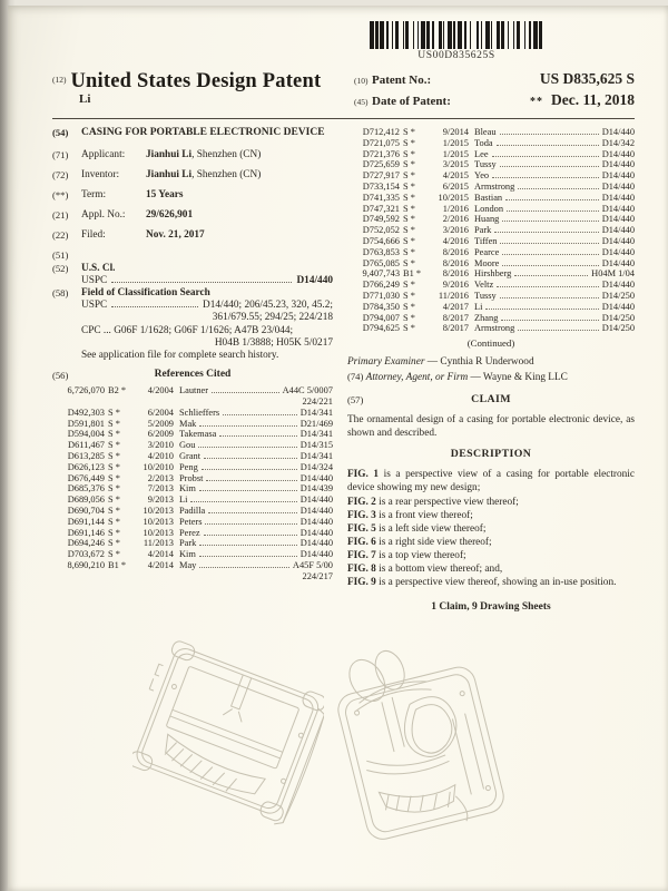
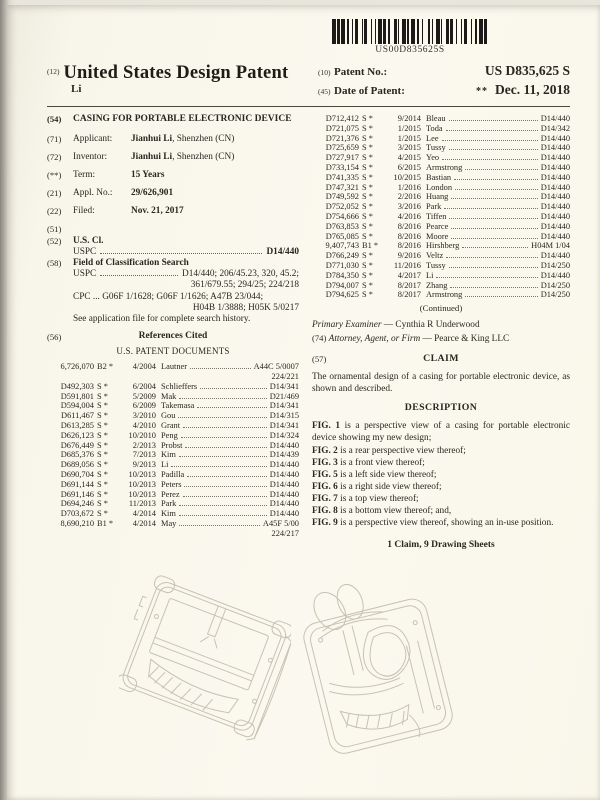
  US00D835625S
  (12) United States Design Patent
  Li
  (10)
  Patent No.:
  US D835,625 S
  (45)
  Date of Patent:
  ** Dec. 11, 2018
  (54)
  CASING FOR PORTABLE ELECTRONIC DEVICE
  (71)
  Applicant:
  Jianhui Li, Shenzhen (CN)
  (72)
  Inventor:
  Jianhui Li, Shenzhen (CN)
  (**)
  Term:
  15 Years
  (21)
  Appl. No.:
  29/626,901
  (22)
  Filed:
  Nov. 21, 2017
  (51)
  (52)
  U.S. Cl.
  USPC
  D14/440
  (58)
  Field of Classification Search
  USPC
  D14/440; 206/45.23, 320, 45.2;
  361/679.55; 294/25; 224/218
  CPC ... G06F 1/1628; G06F 1/1626; A47B 23/044;
  H04B 1/3888; H05K 5/0217
  See application file for complete search history.
  (56)
  References Cited
+ U.S. PATENT DOCUMENTS
  6,726,070
  B2 *
  4/2004
  Lautner
  A44C 5/0007
  224/221
  D492,303
  S *
  6/2004
  Schlieffers
  D14/341
  D591,801
  S *
  5/2009
  Mak
  D21/469
  D594,004
  S *
  6/2009
  Takemasa
  D14/341
  D611,467
  S *
  3/2010
  Gou
  D14/315
  D613,285
  S *
  4/2010
  Grant
  D14/341
  D626,123
  S *
  10/2010
  Peng
  D14/324
  D676,449
  S *
  2/2013
  Probst
  D14/440
  D685,376
  S *
  7/2013
  Kim
  D14/439
  D689,056
  S *
  9/2013
  Li
  D14/440
  D690,704
  S *
  10/2013
  Padilla
  D14/440
  D691,144
  S *
  10/2013
  Peters
  D14/440
  D691,146
  S *
  10/2013
  Perez
  D14/440
  D694,246
  S *
  11/2013
  Park
  D14/440
  D703,672
  S *
  4/2014
  Kim
  D14/440
  8,690,210
  B1 *
  4/2014
  May
  A45F 5/00
  224/217
  D712,412
  S *
  9/2014
  Bleau
  D14/440
  D721,075
  S *
  1/2015
  Toda
  D14/342
  D721,376
  S *
  1/2015
  Lee
  D14/440
  D725,659
  S *
  3/2015
  Tussy
  D14/440
  D727,917
  S *
  4/2015
  Yeo
  D14/440
  D733,154
  S *
  6/2015
  Armstrong
  D14/440
  D741,335
  S *
  10/2015
  Bastian
  D14/440
  D747,321
  S *
  1/2016
  London
  D14/440
  D749,592
  S *
  2/2016
  Huang
  D14/440
  D752,052
  S *
  3/2016
  Park
  D14/440
  D754,666
  S *
  4/2016
  Tiffen
  D14/440
  D763,853
  S *
  8/2016
  Pearce
  D14/440
  D765,085
  S *
  8/2016
  Moore
  D14/440
  9,407,743
  B1 *
  8/2016
  Hirshberg
  H04M 1/04
  D766,249
  S *
  9/2016
  Veltz
  D14/440
  D771,030
  S *
  11/2016
  Tussy
  D14/250
  D784,350
  S *
  4/2017
  Li
  D14/440
  D794,007
  S *
  8/2017
  Zhang
  D14/250
  D794,625
  S *
  8/2017
  Armstrong
  D14/250
  (Continued)
  Primary Examiner — Cynthia R Underwood
- (74) Attorney, Agent, or Firm — Wayne & King LLC
+ (74) Attorney, Agent, or Firm — Pearce & King LLC
  (57)
  CLAIM
  The ornamental design of a casing for portable electronic device, as shown and described.
  DESCRIPTION
  FIG. 1 is a perspective view of a casing for portable electronic device showing my new design;
  FIG. 2 is a rear perspective view thereof;
  FIG. 3 is a front view thereof;
  FIG. 5 is a left side view thereof;
  FIG. 6 is a right side view thereof;
  FIG. 7 is a top view thereof;
  FIG. 8 is a bottom view thereof; and,
  FIG. 9 is a perspective view thereof, showing an in-use position.
  1 Claim, 9 Drawing Sheets
